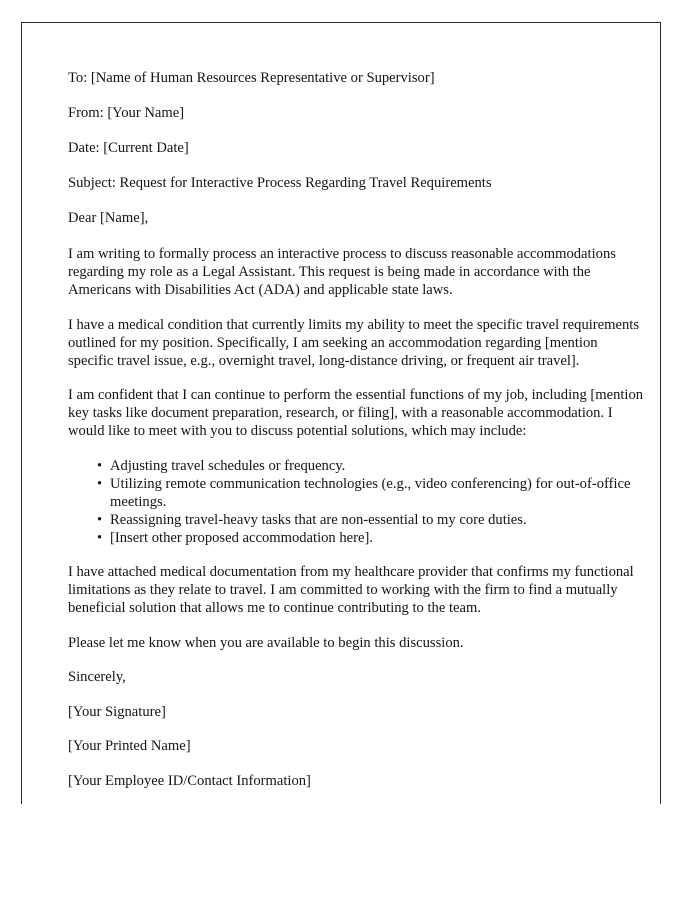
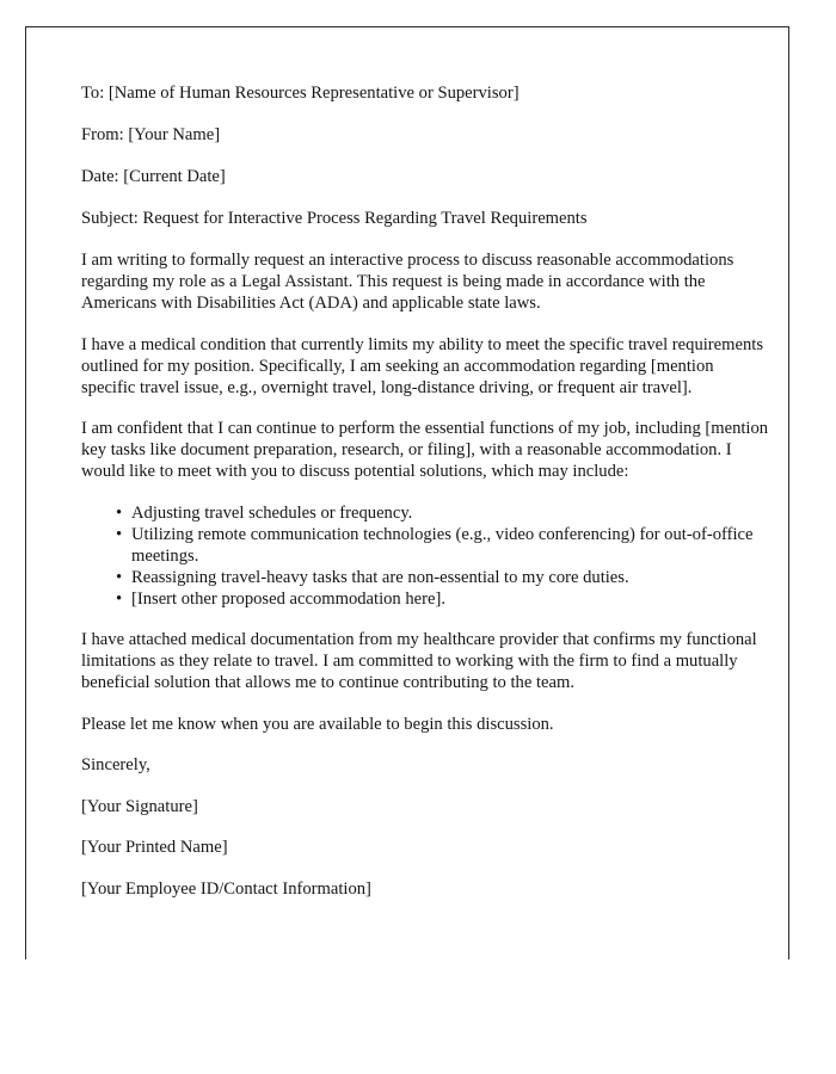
  To: [Name of Human Resources Representative or Supervisor]
  From: [Your Name]
  Date: [Current Date]
  Subject: Request for Interactive Process Regarding Travel Requirements
- Dear [Name],
- I am writing to formally process an interactive process to discuss reasonable accommodations regarding my role as a Legal Assistant. This request is being made in accordance with the Americans with Disabilities Act (ADA) and applicable state laws.
+ I am writing to formally request an interactive process to discuss reasonable accommodations regarding my role as a Legal Assistant. This request is being made in accordance with the Americans with Disabilities Act (ADA) and applicable state laws.
  I have a medical condition that currently limits my ability to meet the specific travel requirements outlined for my position. Specifically, I am seeking an accommodation regarding [mention specific travel issue, e.g., overnight travel, long-distance driving, or frequent air travel].
  I am confident that I can continue to perform the essential functions of my job, including [mention key tasks like document preparation, research, or filing], with a reasonable accommodation. I would like to meet with you to discuss potential solutions, which may include:
  •
  Adjusting travel schedules or frequency.
  •
  Utilizing remote communication technologies (e.g., video conferencing) for out-of-office meetings.
  •
  Reassigning travel-heavy tasks that are non-essential to my core duties.
  •
  [Insert other proposed accommodation here].
  I have attached medical documentation from my healthcare provider that confirms my functional limitations as they relate to travel. I am committed to working with the firm to find a mutually beneficial solution that allows me to continue contributing to the team.
  Please let me know when you are available to begin this discussion.
  Sincerely,
  [Your Signature]
  [Your Printed Name]
  [Your Employee ID/Contact Information]
